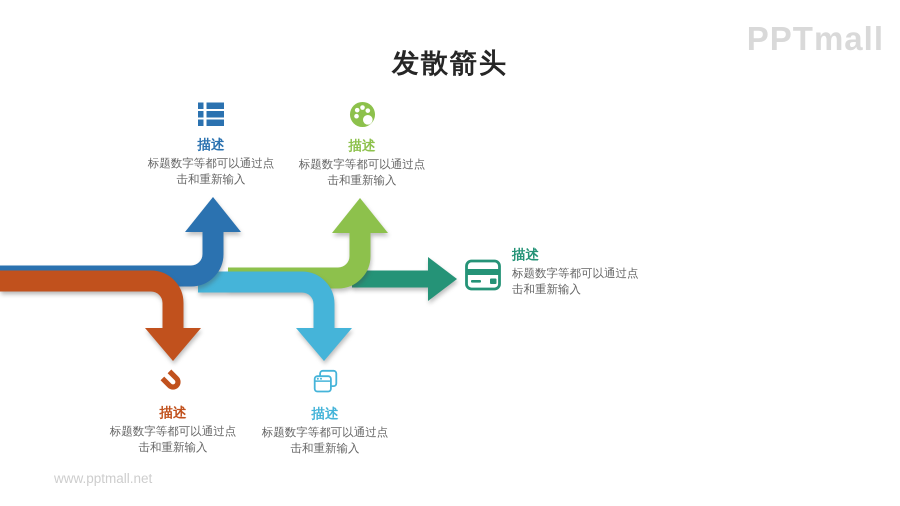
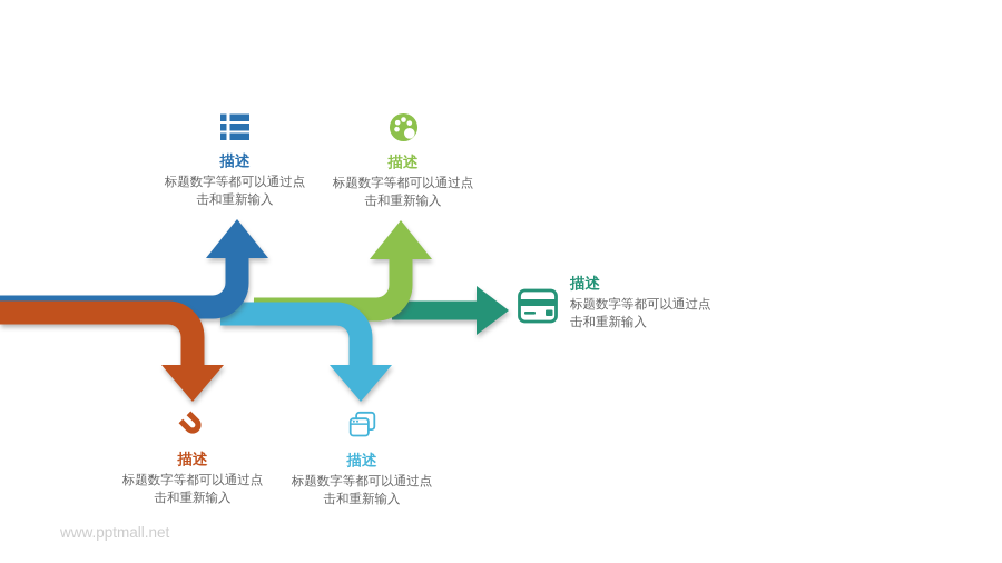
- PPTmall
- 发散箭头
  描述
  标题数字等都可以通过点
  击和重新输入
  描述
  标题数字等都可以通过点
  击和重新输入
  描述
  标题数字等都可以通过点
  击和重新输入
  描述
  标题数字等都可以通过点
  击和重新输入
  描述
  标题数字等都可以通过点
  击和重新输入
  www.pptmall.net
